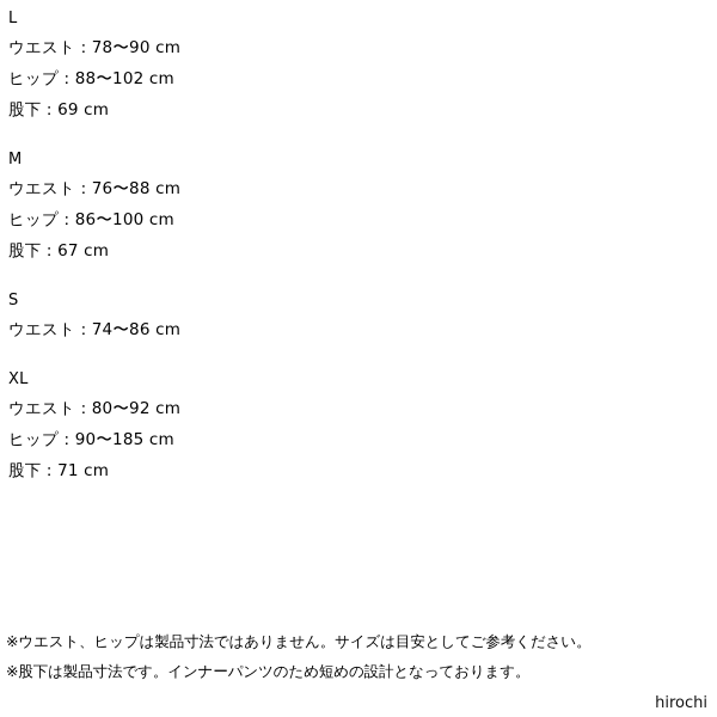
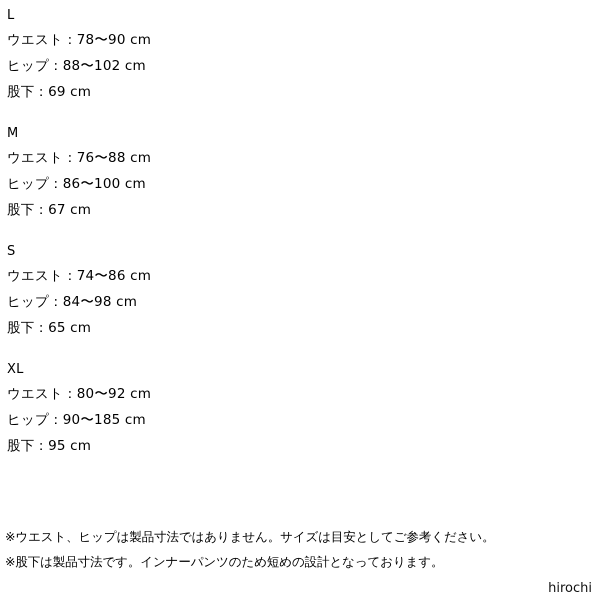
  L
  ウエスト：78〜90 cm
  ヒップ：88〜102 cm
  股下：69 cm
  M
  ウエスト：76〜88 cm
  ヒップ：86〜100 cm
  股下：67 cm
  S
  ウエスト：74〜86 cm
+ ヒップ：84〜98 cm
+ 股下：65 cm
  XL
  ウエスト：80〜92 cm
  ヒップ：90〜185 cm
- 股下：71 cm
+ 股下：95 cm
  ※ウエスト、ヒップは製品寸法ではありません。サイズは目安としてご参考ください。
  ※股下は製品寸法です。インナーパンツのため短めの設計となっております。
  hirochi
